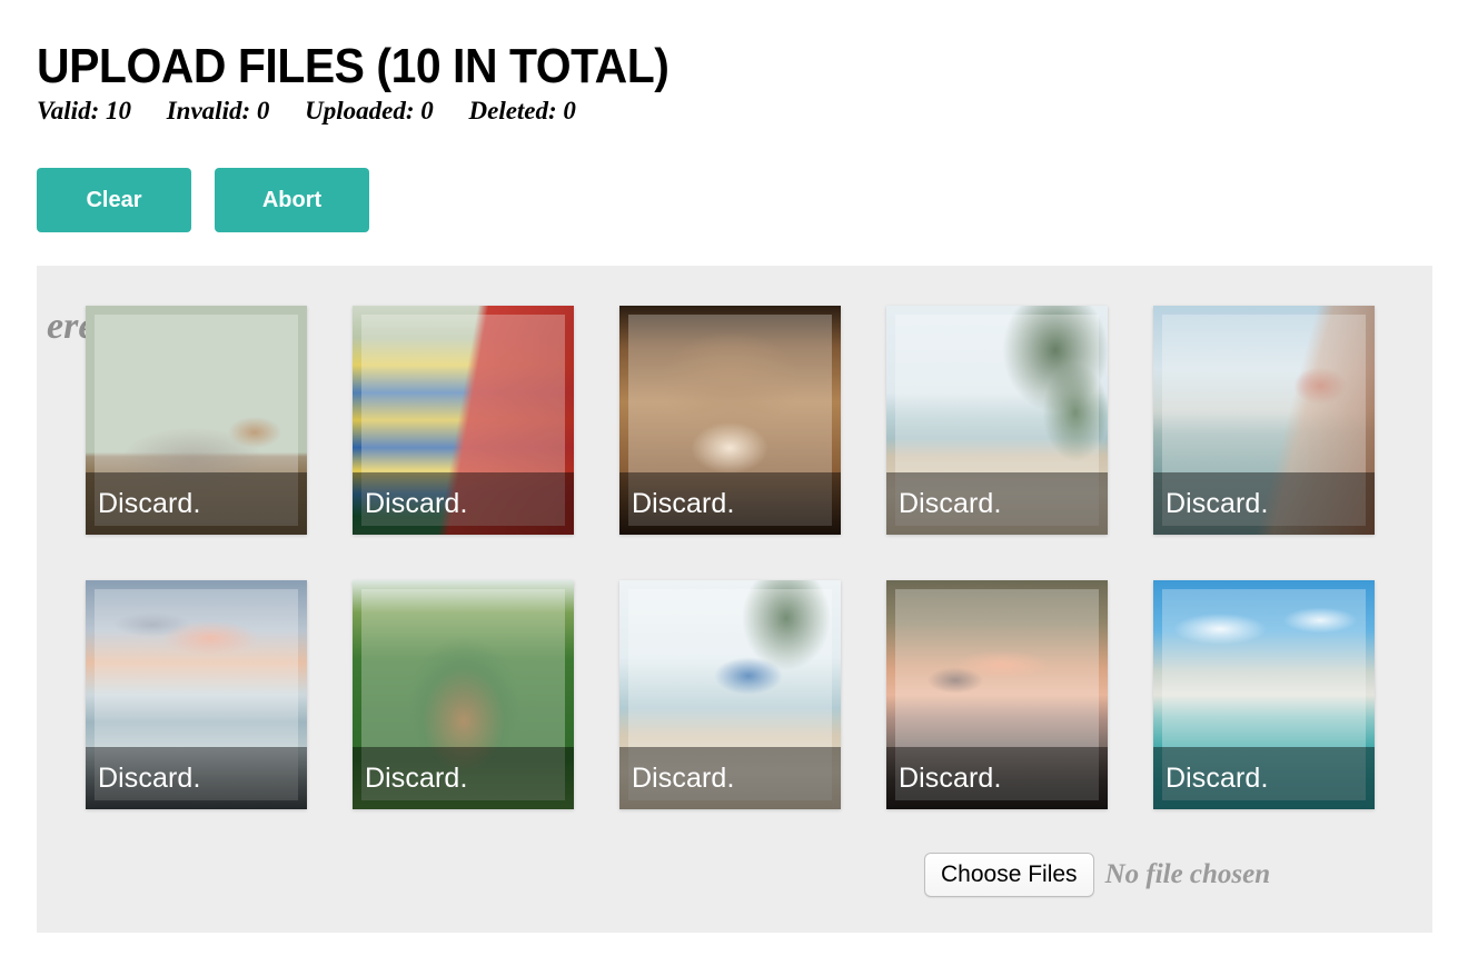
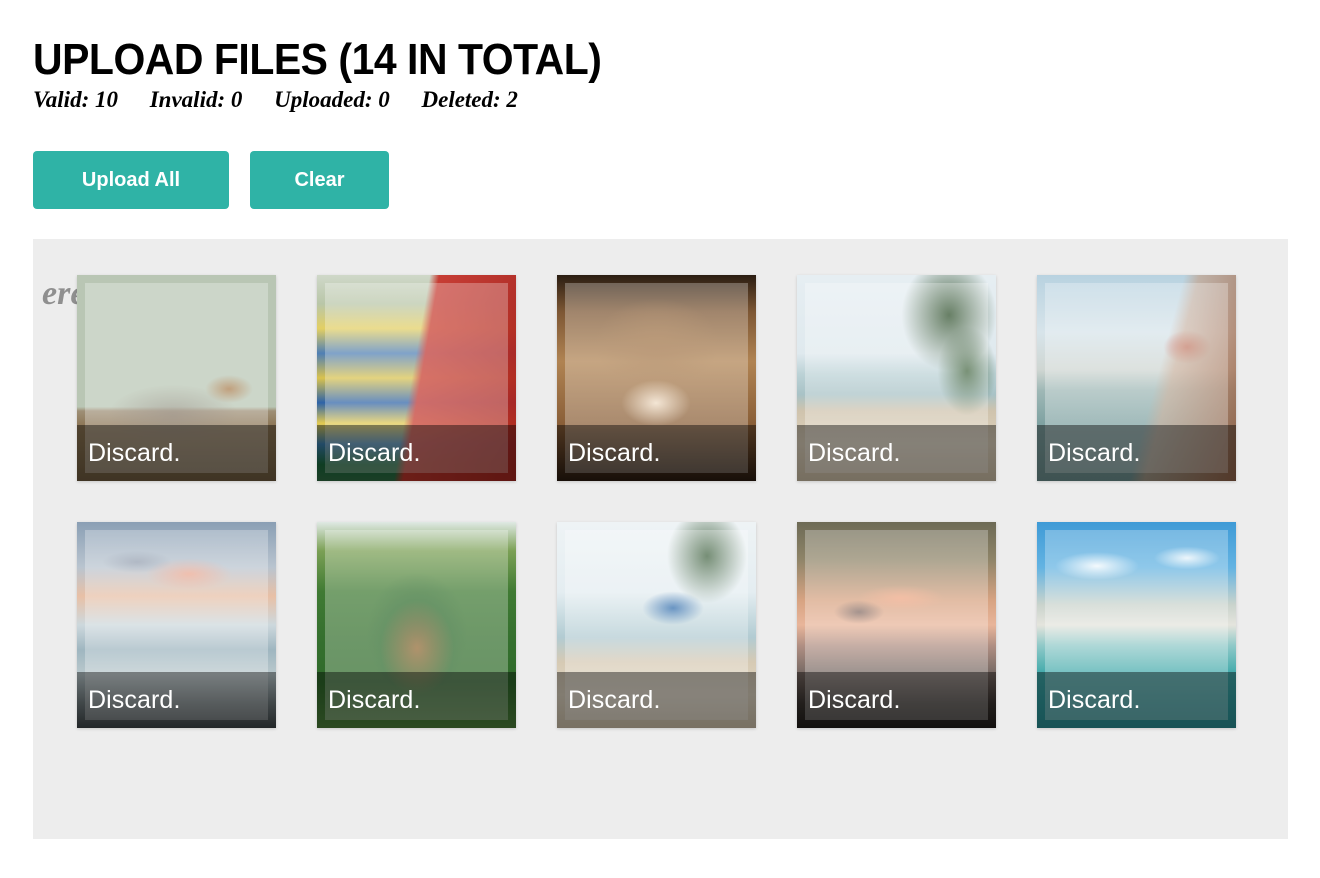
- UPLOAD FILES (10 IN TOTAL)
+ UPLOAD FILES (14 IN TOTAL)
- Valid: 10 Invalid: 0 Uploaded: 0 Deleted: 0
+ Valid: 10 Invalid: 0 Uploaded: 0 Deleted: 2
+ Upload All
  Clear
- Abort
  Discard.
  Discard.
  Discard.
  Discard.
  Discard.
  Discard.
  Discard.
  Discard.
  Discard.
  Discard.
- Choose Files
- No file chosen
